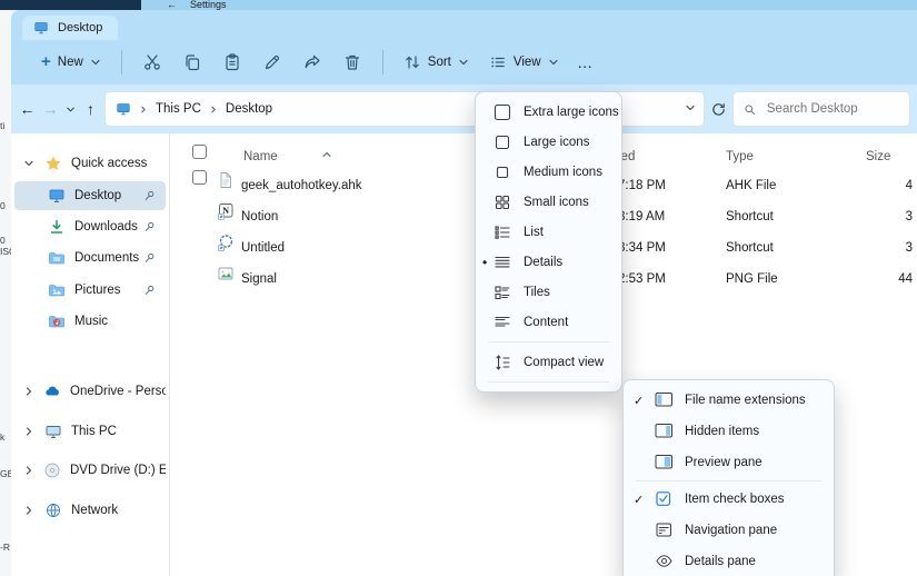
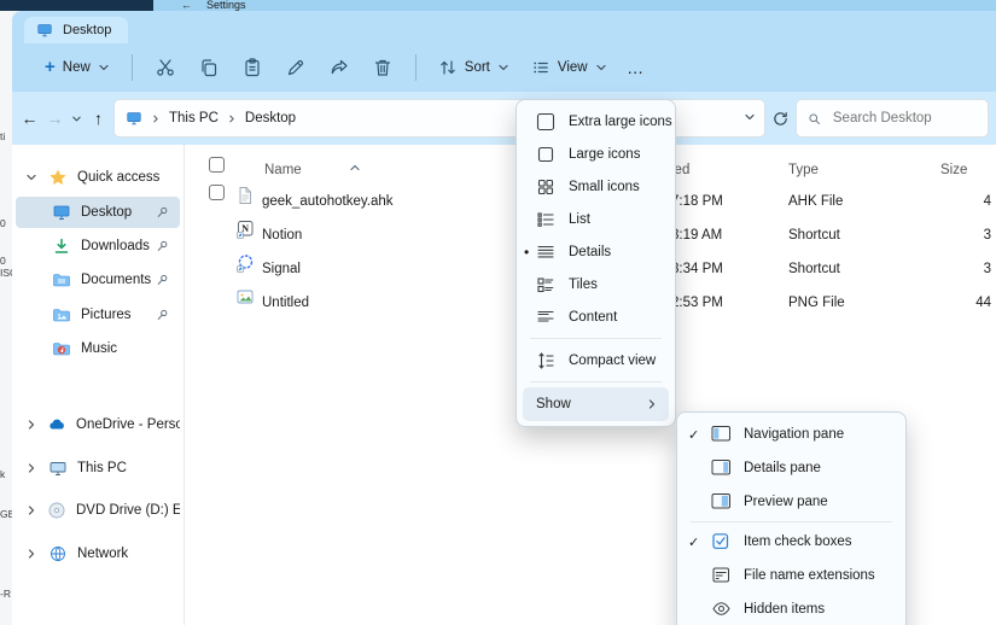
  ←
  Settings
  ti
  0
  0
  k
  -R
  Desktop
  +
  New
  Sort
  View
  …
  ←
  →
  ↑
  This PC
  Desktop
  Search Desktop
  Quick access
  Desktop
  Downloads
  Documents
  Pictures
  Music
  OneDrive - Perso
  This PC
  DVD Drive (D:) E
  Network
  Name
  Type
  Size
  geek_autohotkey.ahk
  :18 PM
  AHK File
  4
  N
  Notion
  :19 AM
  Shortcut
  3
- Untitled
+ Signal
  :34 PM
  Shortcut
  3
- Signal
+ Untitled
  :53 PM
  PNG File
  44
  Extra large icons
  Large icons
- Medium icons
  Small icons
  List
  •
  Details
  Tiles
  Content
  Compact view
+ Show
  ✓
- File name extensions
+ Navigation pane
- Hidden items
+ Details pane
  Preview pane
  ✓
  Item check boxes
- Navigation pane
+ File name extensions
- Details pane
+ Hidden items
